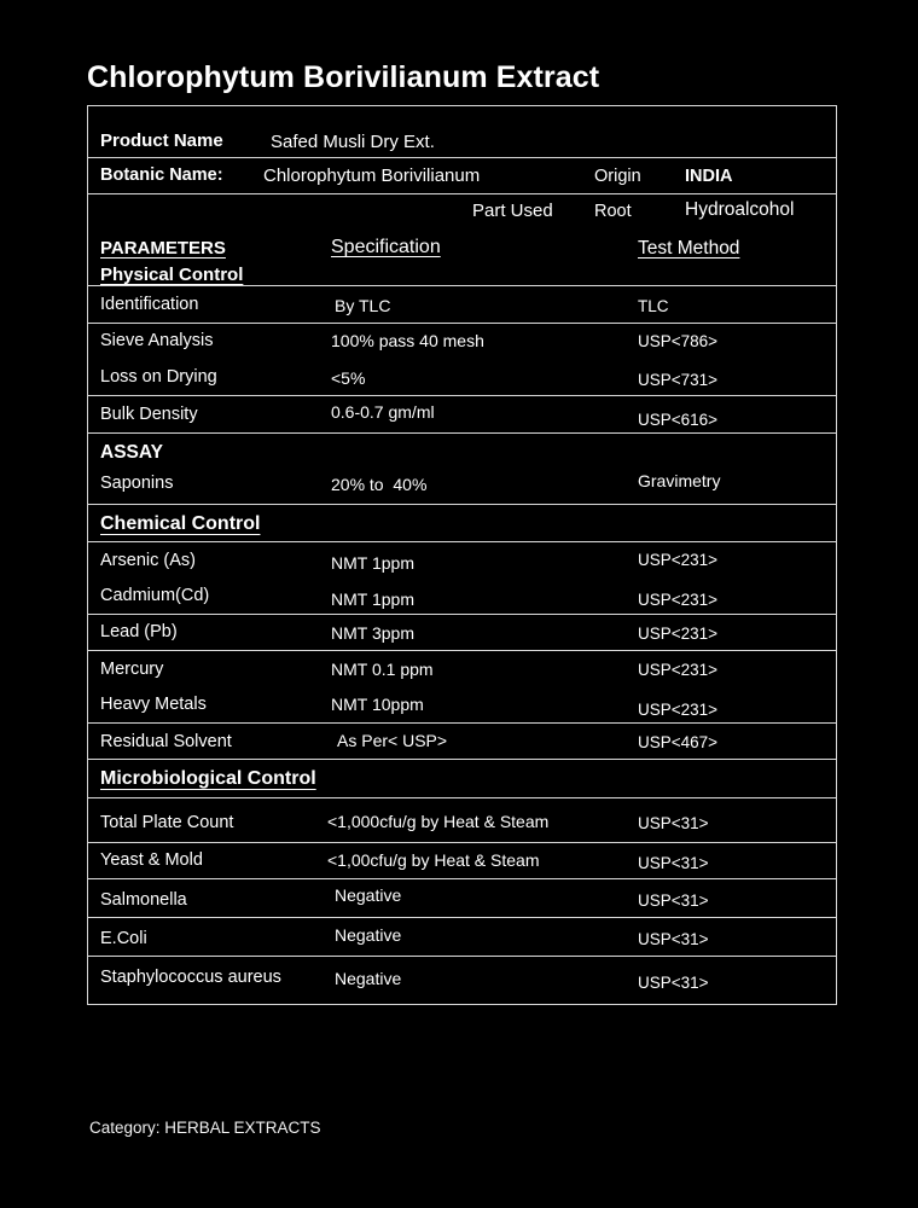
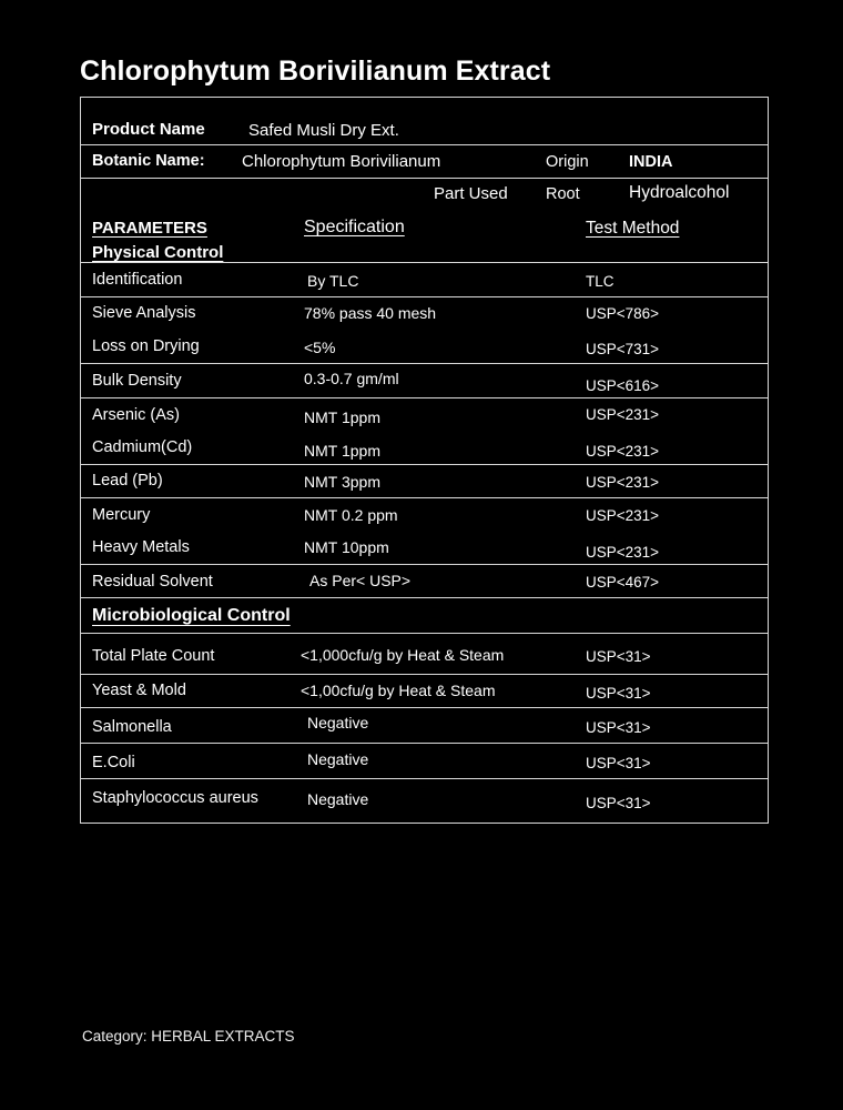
  Chlorophytum Borivilianum Extract
  Product Name
  Safed Musli Dry Ext.
  Botanic Name:
  Chlorophytum Borivilianum
  Origin
  INDIA
  Part Used
  Root
  Hydroalcohol
  PARAMETERS
  Specification
  Test Method
  Physical Control
  Identification
  By TLC
  TLC
  Sieve Analysis
- 100% pass 40 mesh
+ 78% pass 40 mesh
  USP<786>
  Loss on Drying
  <5%
  USP<731>
  Bulk Density
- 0.6-0.7 gm/ml
+ 0.3-0.7 gm/ml
  USP<616>
- ASSAY
- Saponins
- 20% to 40%
- Gravimetry
- Chemical Control
  Arsenic (As)
  NMT 1ppm
  USP<231>
  Cadmium(Cd)
  NMT 1ppm
  USP<231>
  Lead (Pb)
  NMT 3ppm
  USP<231>
  Mercury
- NMT 0.1 ppm
+ NMT 0.2 ppm
  USP<231>
  Heavy Metals
  NMT 10ppm
  USP<231>
  Residual Solvent
  As Per< USP>
  USP<467>
  Microbiological Control
  Total Plate Count
  <1,000cfu/g by Heat & Steam
  USP<31>
  Yeast & Mold
  <1,00cfu/g by Heat & Steam
  USP<31>
  Salmonella
  Negative
  USP<31>
  E.Coli
  Negative
  USP<31>
  Staphylococcus aureus
  Negative
  USP<31>
  Category: HERBAL EXTRACTS
